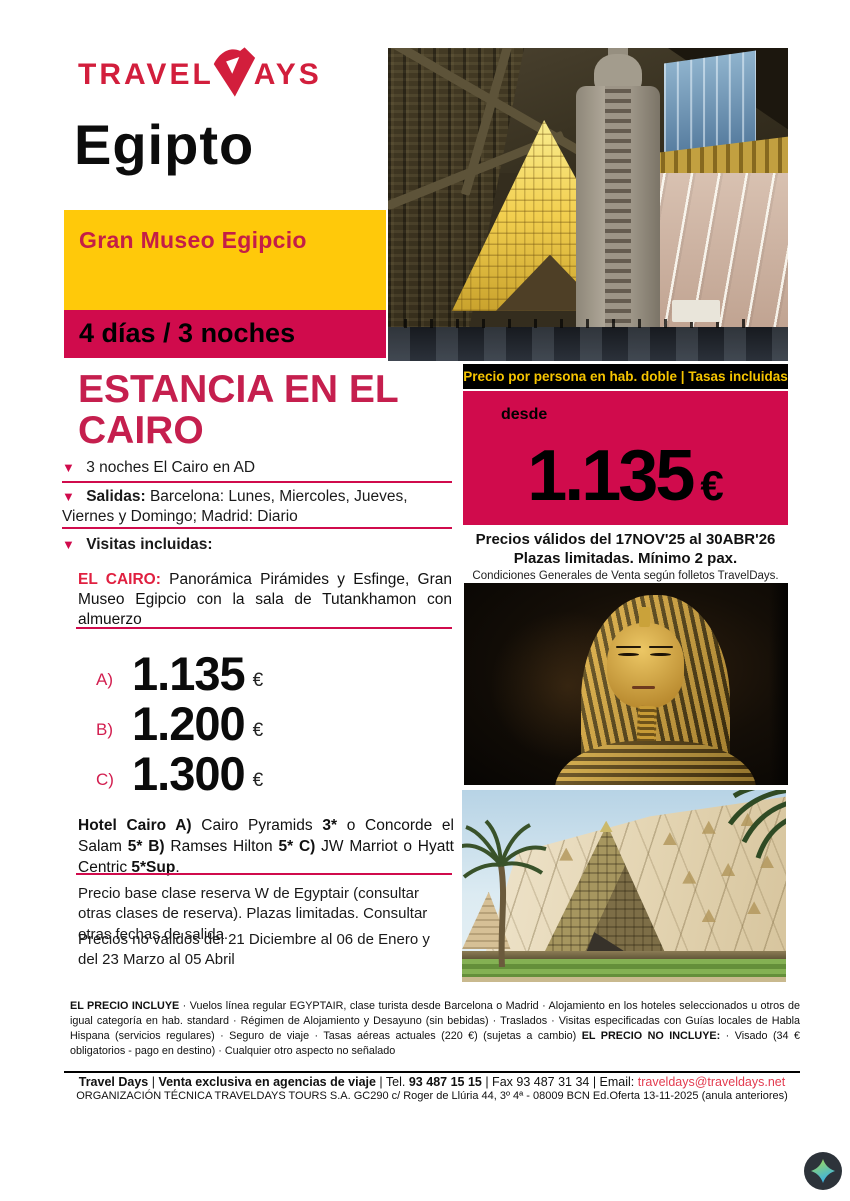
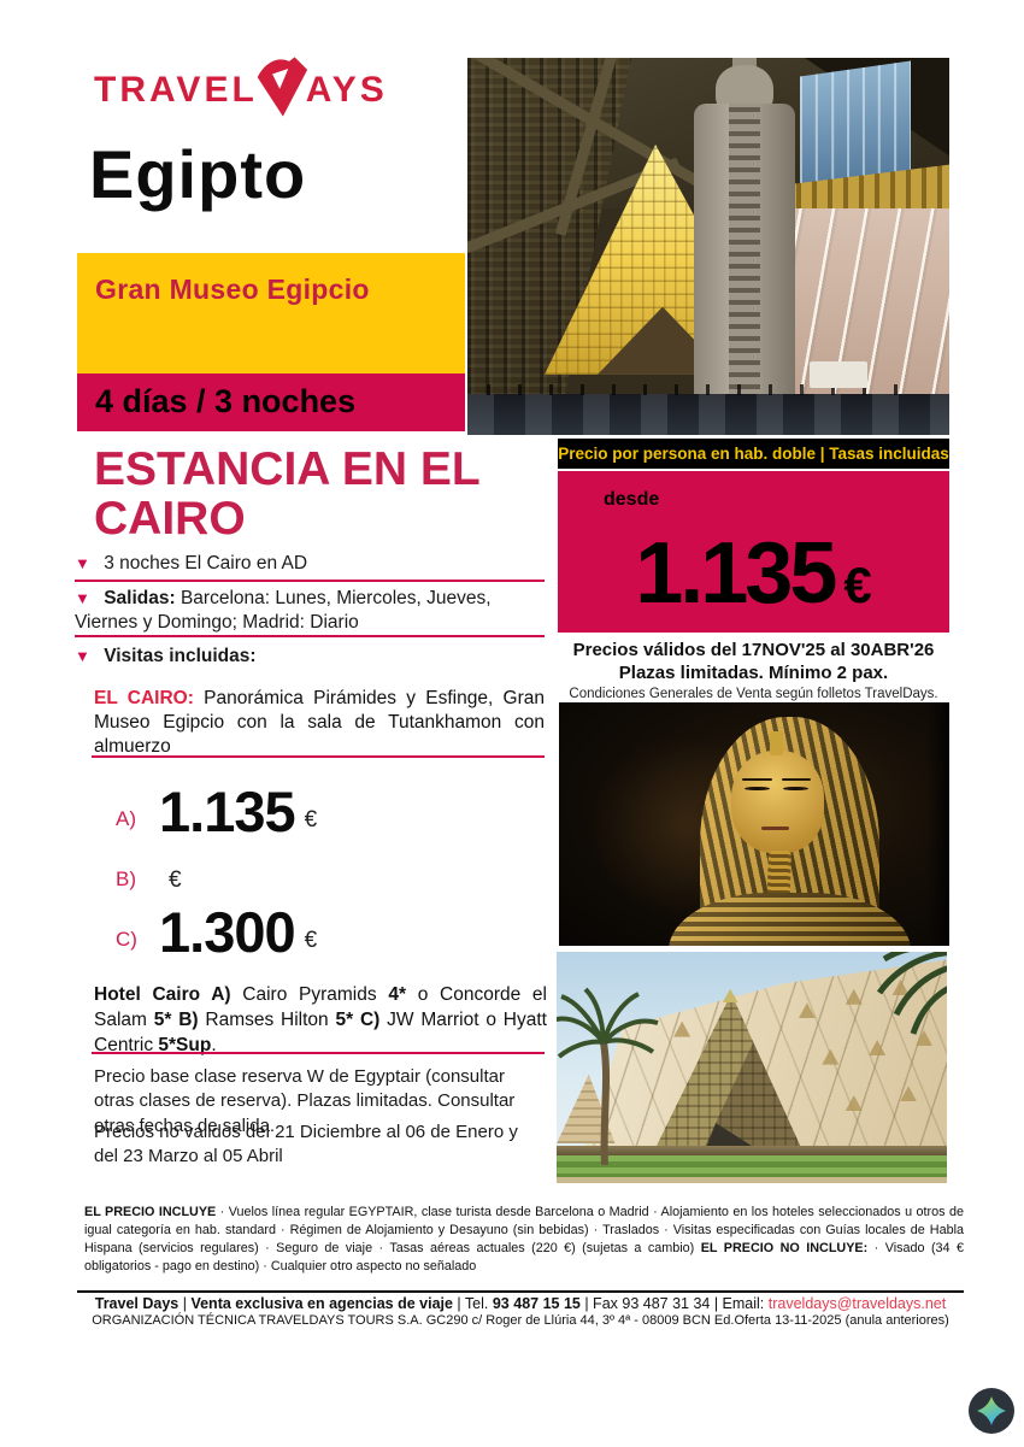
  TRAVEL
  AYS
  Egipto
  Gran Museo Egipcio
  4 días / 3 noches
  ESTANCIA EN EL CAIRO
  ▼ 3 noches El Cairo en AD
  ▼ Salidas: Barcelona: Lunes, Miercoles, Jueves, Viernes y Domingo; Madrid: Diario
  ▼ Visitas incluidas:
  EL CAIRO: Panorámica Pirámides y Esfinge, Gran Museo Egipcio con la sala de Tutankhamon con almuerzo
  A)
  1.135
  €
  B)
- 1.200
  €
  C)
  1.300
  €
- Hotel Cairo A) Cairo Pyramids 3* o Concorde el Salam 5* B) Ramses Hilton 5* C) JW Marriot o Hyatt Centric 5*Sup.
+ Hotel Cairo A) Cairo Pyramids 4* o Concorde el Salam 5* B) Ramses Hilton 5* C) JW Marriot o Hyatt Centric 5*Sup.
  Precio base clase reserva W de Egyptair (consultar otras clases de reserva). Plazas limitadas. Consultar otras fechas de salida.
  Precios no validos del 21 Diciembre al 06 de Enero y del 23 Marzo al 05 Abril
  Precio por persona en hab. doble | Tasas incluidas
  desde
  1.135 €
  Precios válidos del 17NOV'25 al 30ABR'26
  Plazas limitadas. Mínimo 2 pax.
  Condiciones Generales de Venta según folletos TravelDays.
  EL PRECIO INCLUYE · Vuelos línea regular EGYPTAIR, clase turista desde Barcelona o Madrid · Alojamiento en los hoteles seleccionados u otros de igual categoría en hab. standard · Régimen de Alojamiento y Desayuno (sin bebidas) · Traslados · Visitas especificadas con Guías locales de Habla Hispana (servicios regulares) · Seguro de viaje · Tasas aéreas actuales (220 €) (sujetas a cambio) EL PRECIO NO INCLUYE: · Visado (34 € obligatorios - pago en destino) · Cualquier otro aspecto no señalado
  Travel Days | Venta exclusiva en agencias de viaje | Tel. 93 487 15 15 | Fax 93 487 31 34 | Email: traveldays@traveldays.net
  ORGANIZACIÓN TÉCNICA TRAVELDAYS TOURS S.A. GC290 c/ Roger de Llúria 44, 3º 4ª - 08009 BCN Ed.Oferta 13-11-2025 (anula anteriores)
